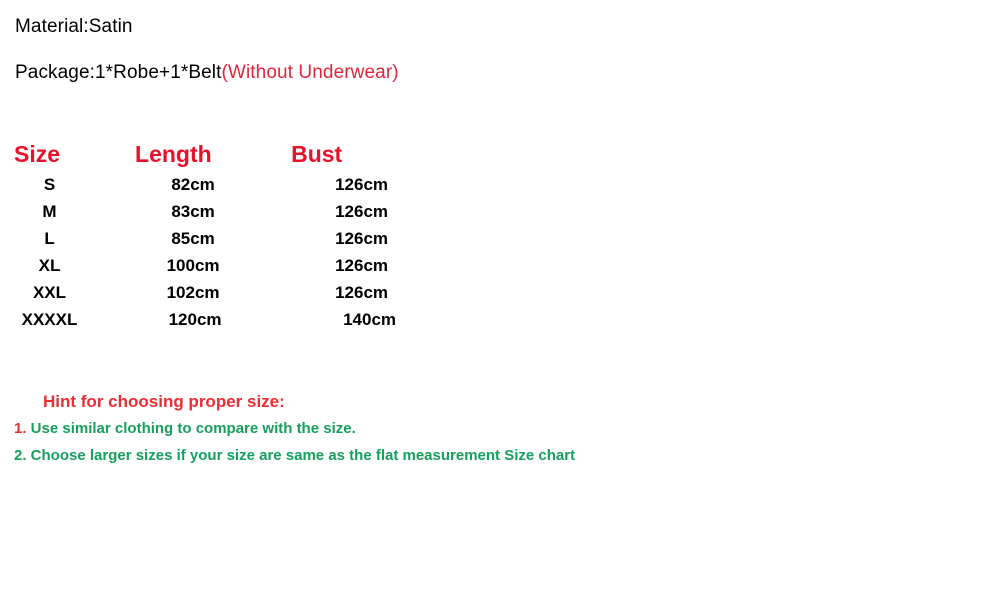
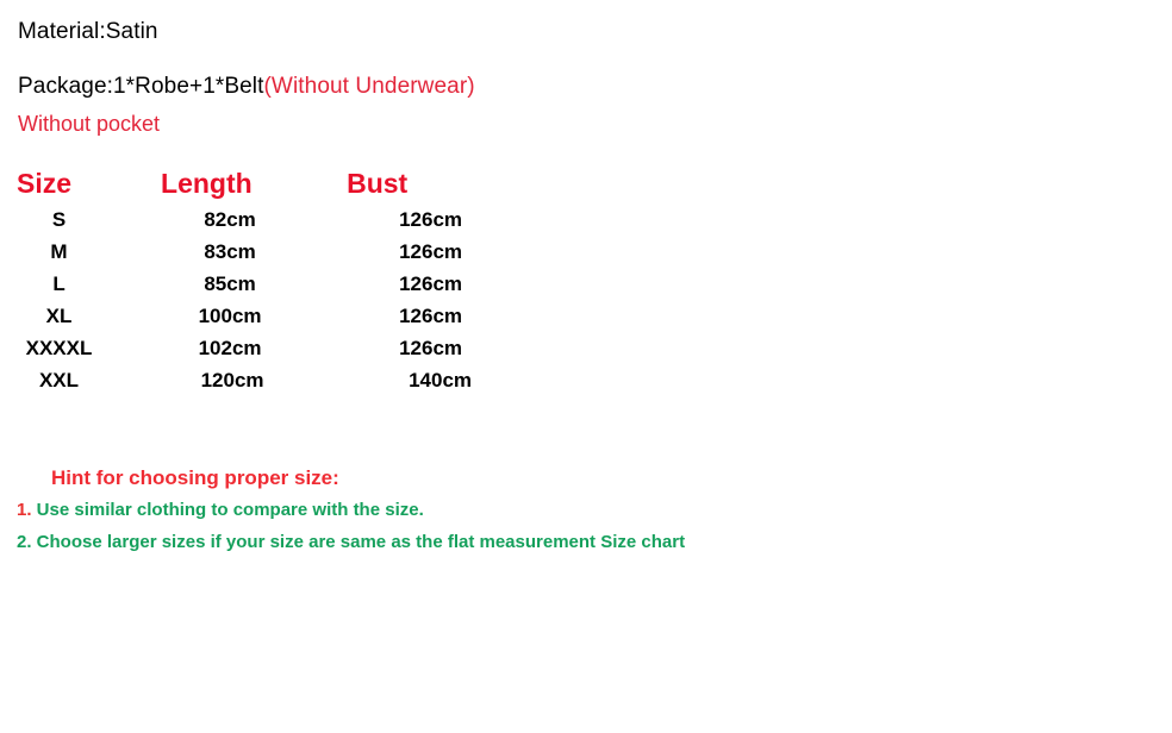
  Material:Satin
  Package:1*Robe+1*Belt(Without Underwear)
+ Without pocket
  Size	Length	Bust
  S	82cm	126cm
  M	83cm	126cm
  L	85cm	126cm
  XL	100cm	126cm
- XXL	102cm	126cm
+ XXXXL	102cm	126cm
- XXXXL	120cm	140cm
+ XXL	120cm	140cm
  Hint for choosing proper size:
  1. Use similar clothing to compare with the size.
  2. Choose larger sizes if your size are same as the flat measurement Size chart
